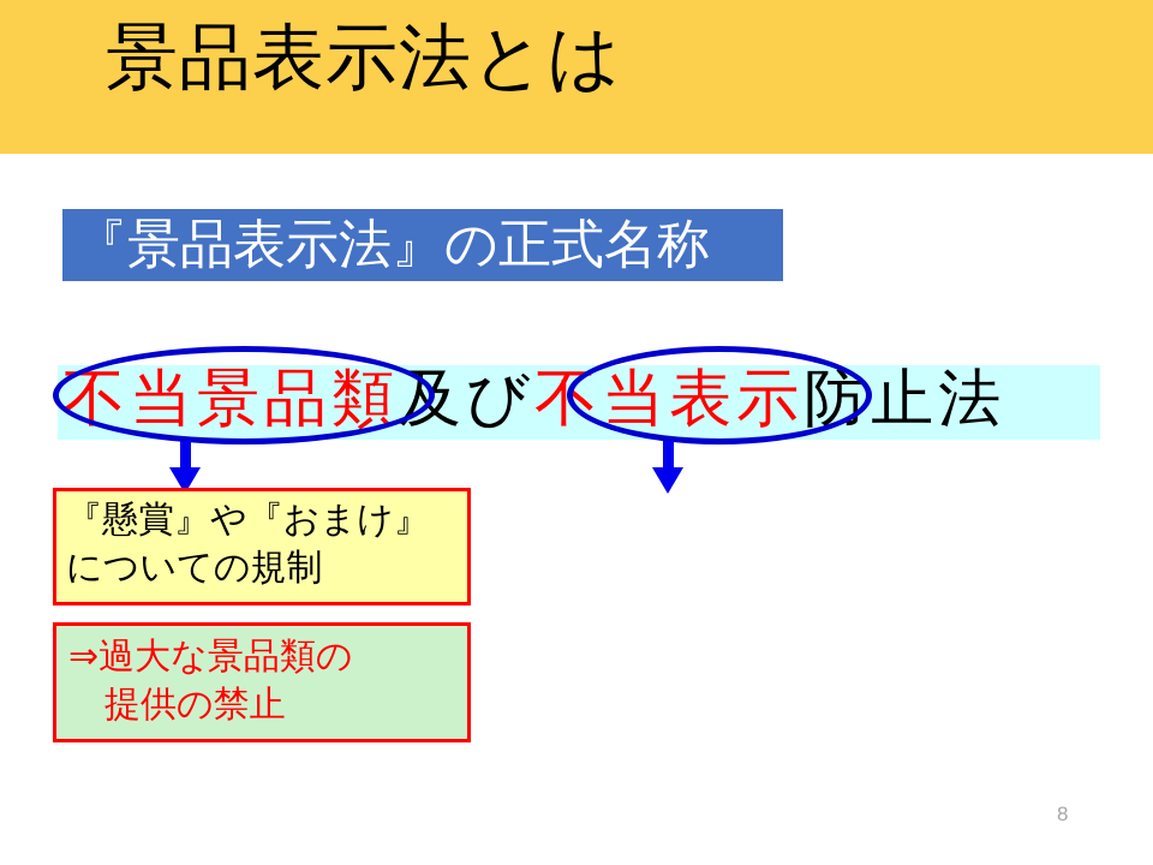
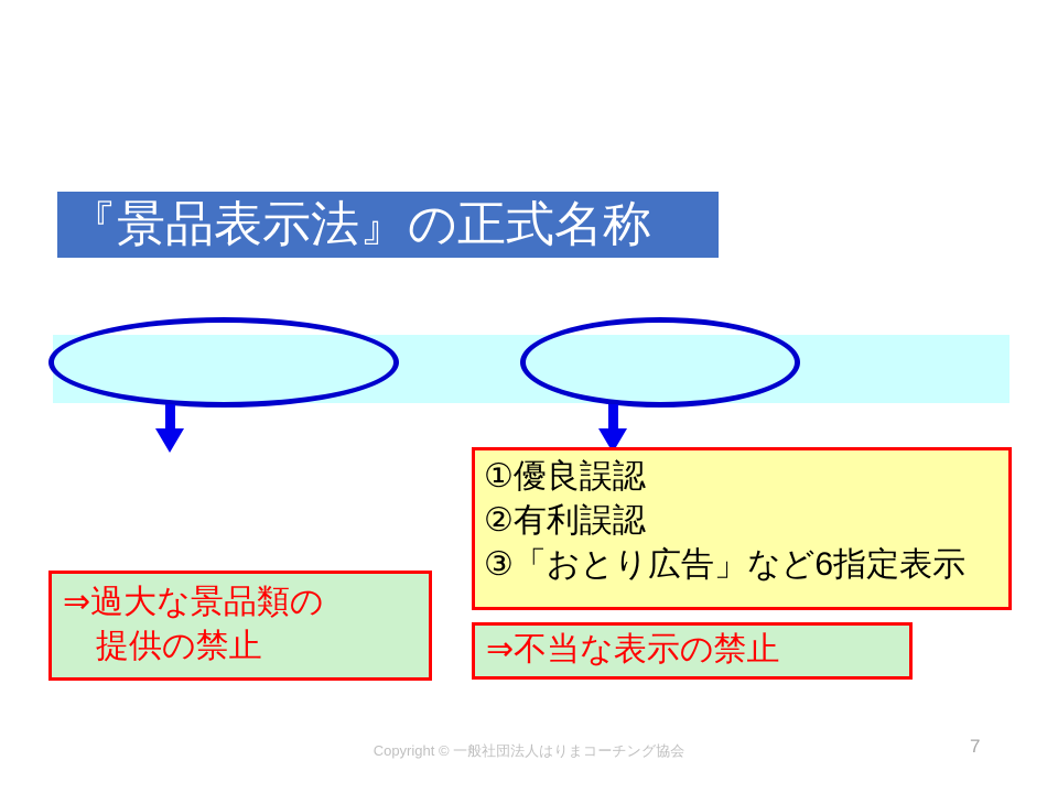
- 景品表示法とは
  『景品表示法』の正式名称
- 不当景品類及び不当表示防止法
- 『懸賞』や『おまけ』
- についての規制
  ⇒過大な景品類の
  提供の禁止
+ ①優良誤認
+ ②有利誤認
+ ③「おとり広告」など6指定表示
+ ⇒不当な表示の禁止
+ Copyright © 一般社団法人はりまコーチング協会
- 8
+ 7
